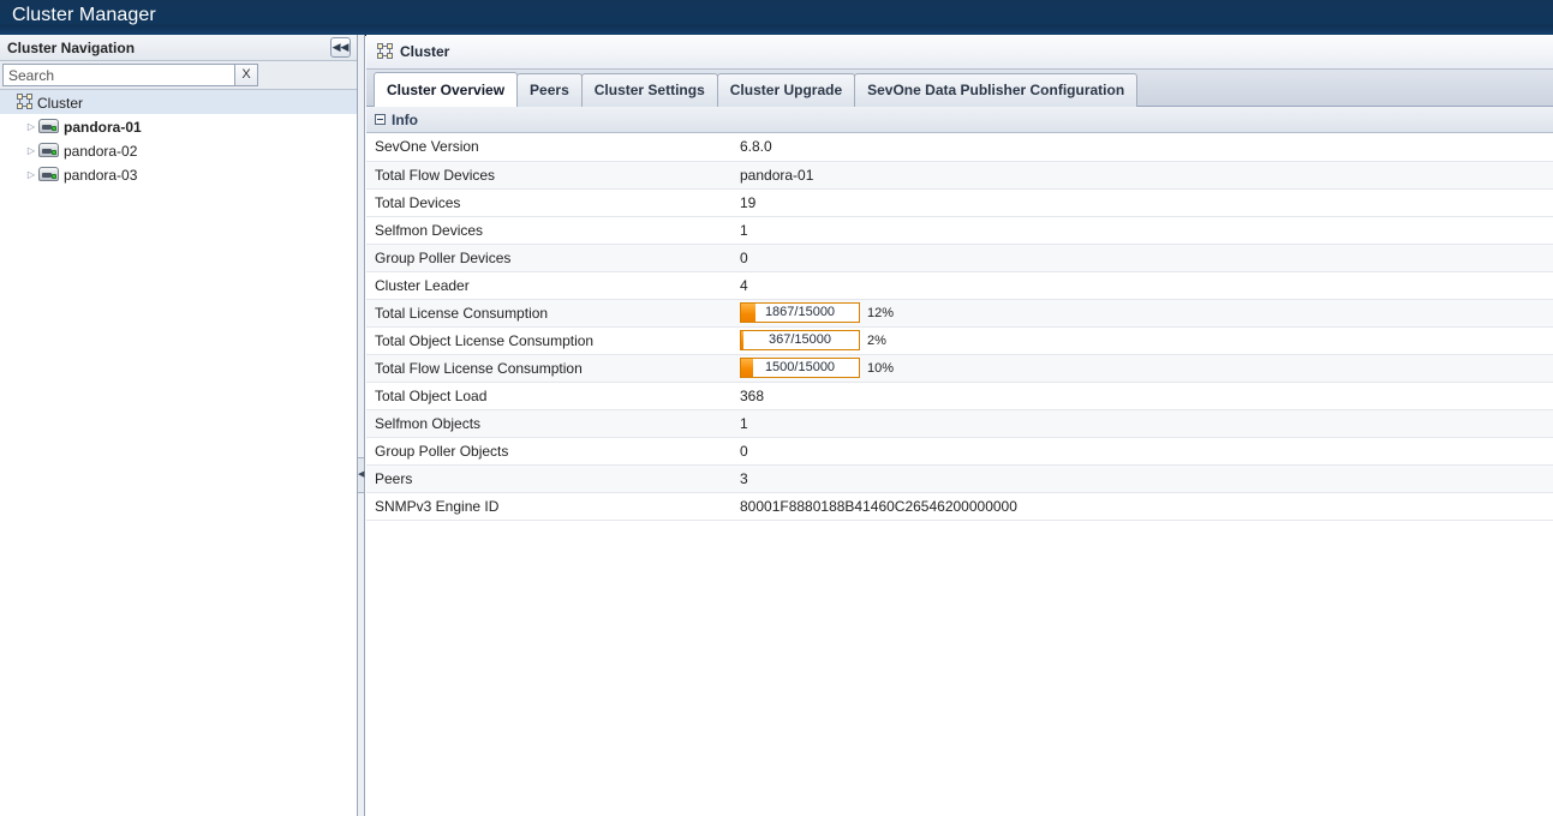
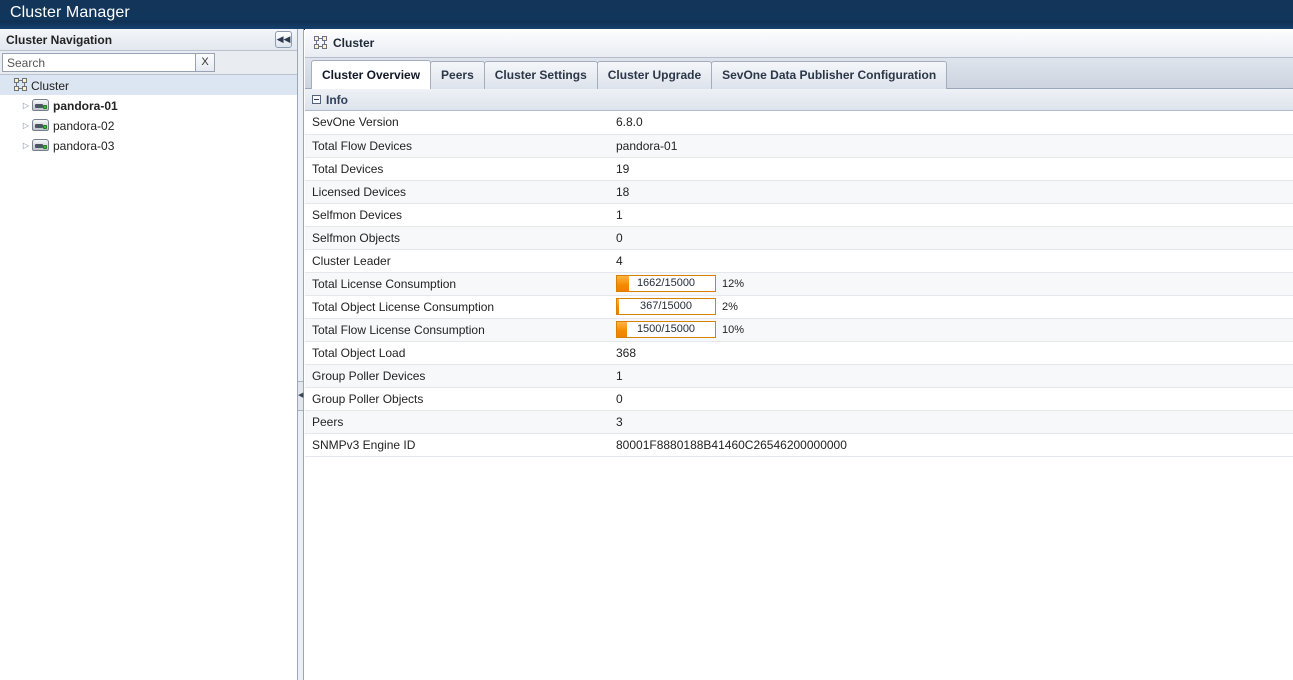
  Cluster Manager
  Cluster Navigation
  ◀◀
  Search
  X
  Cluster
  ▷ pandora-01
  ▷ pandora-02
  ▷ pandora-03
  Cluster
  Cluster Overview Peers Cluster Settings Cluster Upgrade SevOne Data Publisher Configuration
  Info
  SevOne Version	6.8.0
  Total Flow Devices	pandora-01
  Total Devices	19
+ Licensed Devices	18
  Selfmon Devices	1
- Group Poller Devices	0
+ Selfmon Objects	0
  Cluster Leader	4
- Total License Consumption	1867/15000 12%
+ Total License Consumption	1662/15000 12%
  Total Object License Consumption	367/15000 2%
  Total Flow License Consumption	1500/15000 10%
  Total Object Load	368
- Selfmon Objects	1
+ Group Poller Devices	1
  Group Poller Objects	0
  Peers	3
  SNMPv3 Engine ID	80001F8880188B41460C26546200000000
